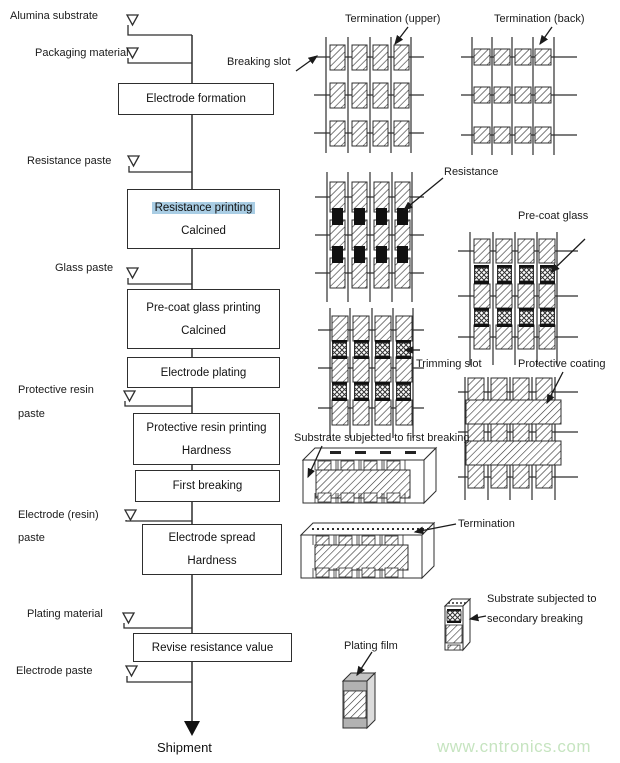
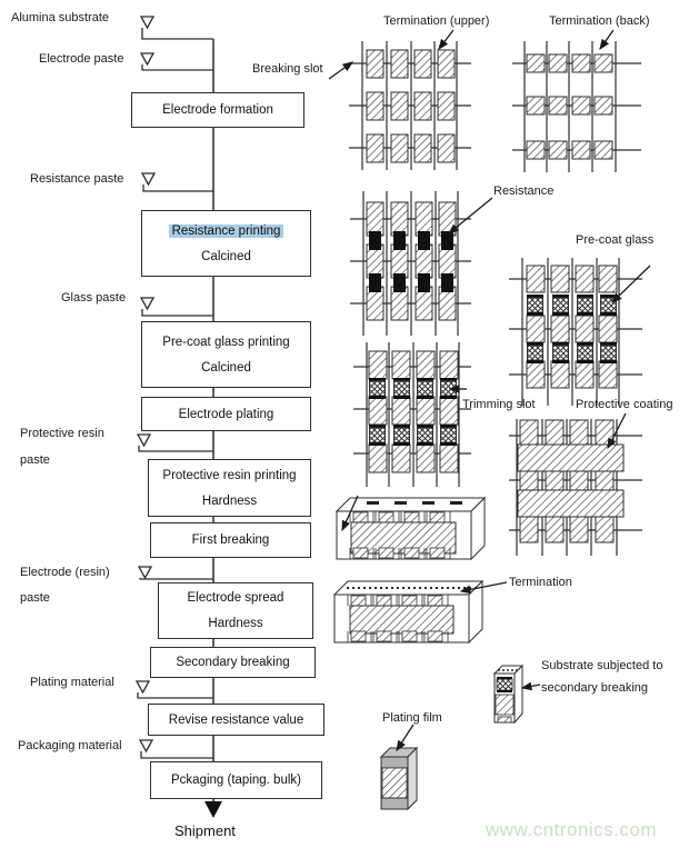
  Alumina substrate
- Packaging material
+ Electrode paste
  Resistance paste
  Glass paste
  Protective resin
  paste
  Electrode (resin)
  paste
  Plating material
- Electrode paste
+ Packaging material
  Electrode formation
  Resistance printing
  Calcined
  Pre-coat glass printing
  Calcined
  Electrode plating
  Protective resin printing
  Hardness
  First breaking
  Electrode spread
  Hardness
+ Secondary breaking
  Revise resistance value
+ Pckaging (taping. bulk)
  Shipment
  Termination (upper)
  Termination (back)
  Breaking slot
  Resistance
  Pre-coat glass
  Trimming slot
  Protective coating
- Substrate subjected to first breaking
  Termination
  Substrate subjected to
  secondary breaking
  Plating film
  www.cntronics.com
